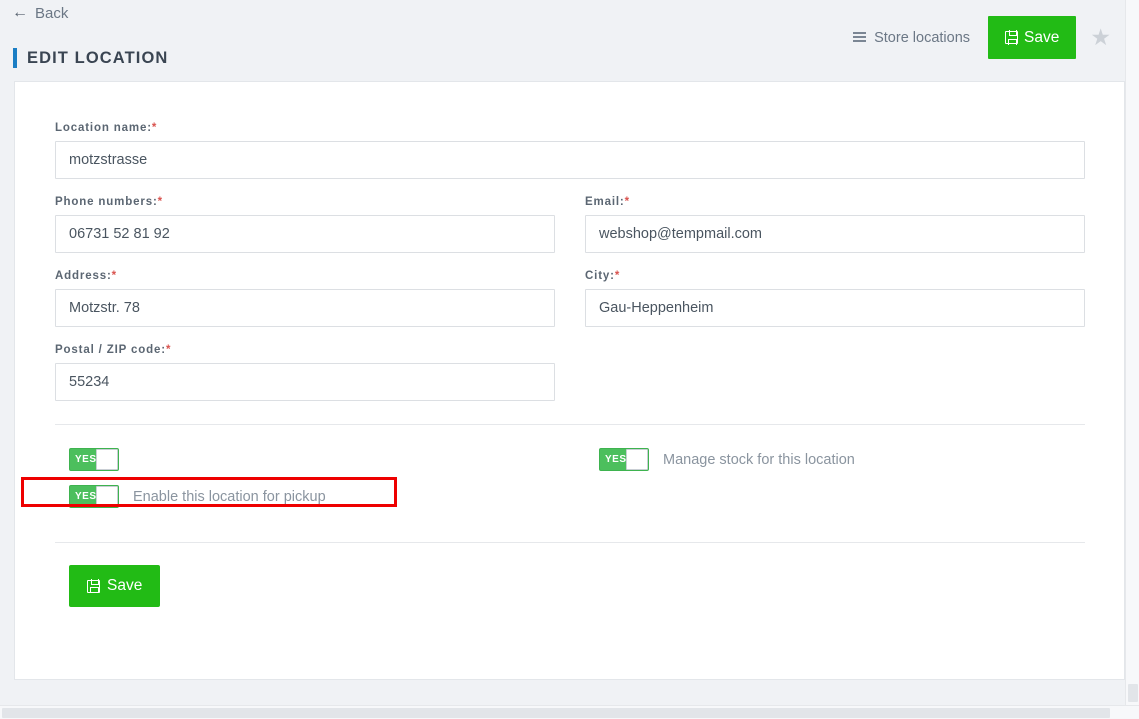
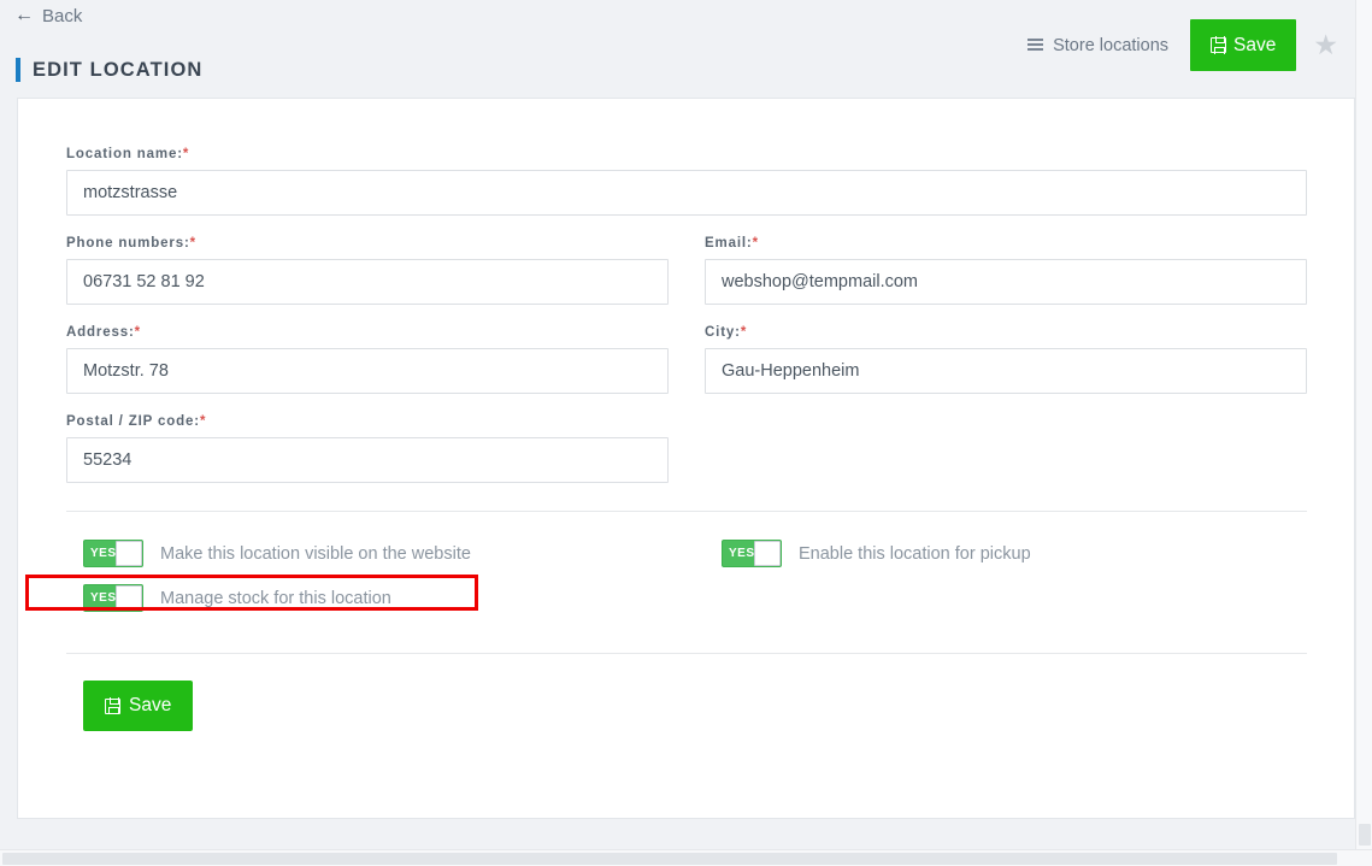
  ←
  Back
  EDIT LOCATION
  Store locations
  Save
  ★
  Location name:*
  motzstrasse
  Phone numbers:*
  06731 52 81 92
  Email:*
  webshop@tempmail.com
  Address:*
  Motzstr. 78
  City:*
  Gau-Heppenheim
  Postal / ZIP code:*
  55234
  YES
+ Make this location visible on the website
  YES
- Manage stock for this location
+ Enable this location for pickup
  YES
- Enable this location for pickup
+ Manage stock for this location
  Save
